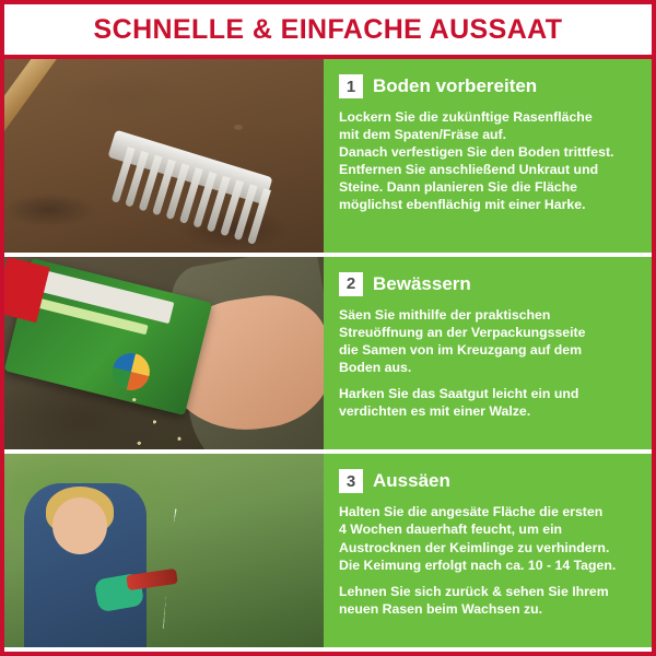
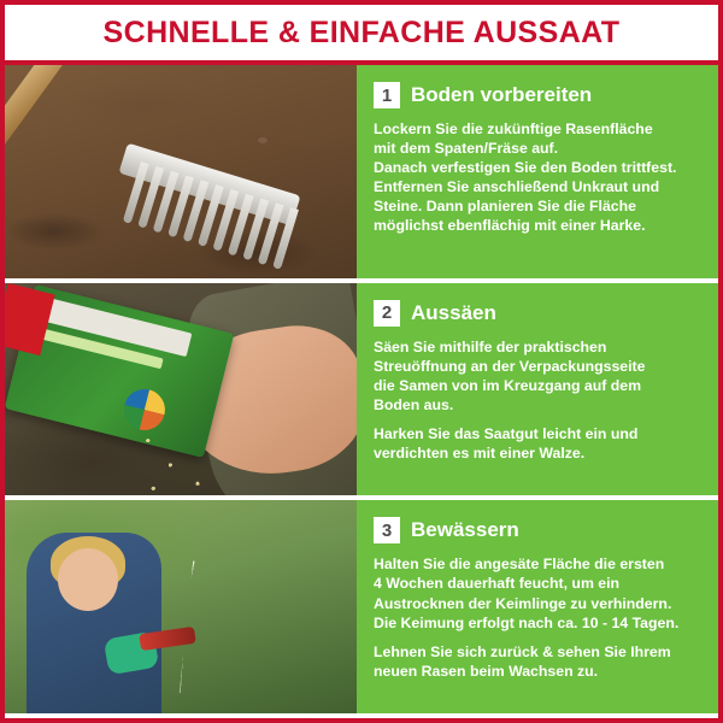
  SCHNELLE & EINFACHE AUSSAAT
  1
  Boden vorbereiten
  Lockern Sie die zukünftige Rasenfläche
  mit dem Spaten/Fräse auf.
  Danach verfestigen Sie den Boden trittfest.
  Entfernen Sie anschließend Unkraut und
  Steine. Dann planieren Sie die Fläche
  möglichst ebenflächig mit einer Harke.
  2
- Bewässern
+ Aussäen
  Säen Sie mithilfe der praktischen
  Streuöffnung an der Verpackungsseite
  die Samen von im Kreuzgang auf dem
  Boden aus.
  Harken Sie das Saatgut leicht ein und
  verdichten es mit einer Walze.
  3
- Aussäen
+ Bewässern
  Halten Sie die angesäte Fläche die ersten
  4 Wochen dauerhaft feucht, um ein
  Austrocknen der Keimlinge zu verhindern.
  Die Keimung erfolgt nach ca. 10 - 14 Tagen.
  Lehnen Sie sich zurück & sehen Sie Ihrem
  neuen Rasen beim Wachsen zu.
